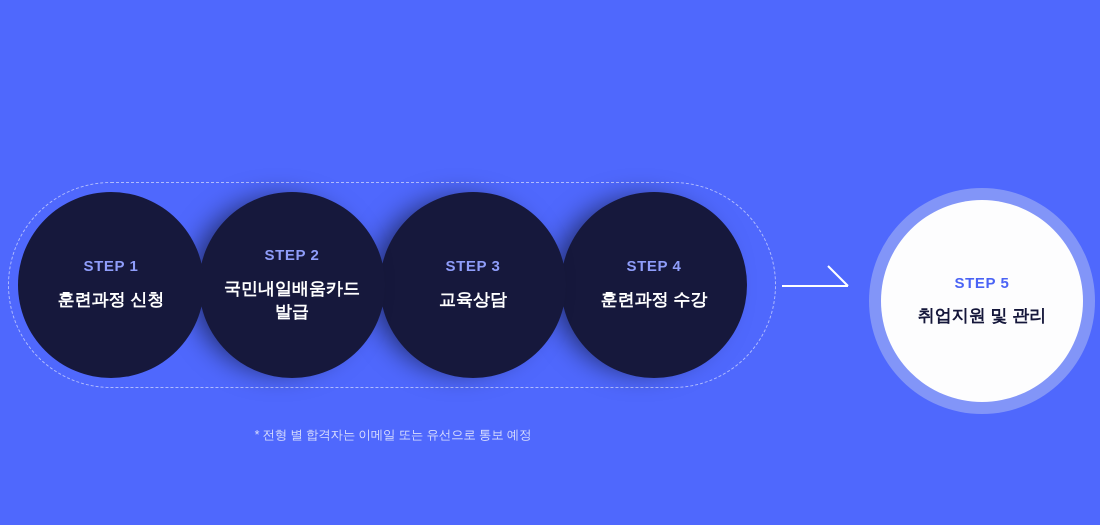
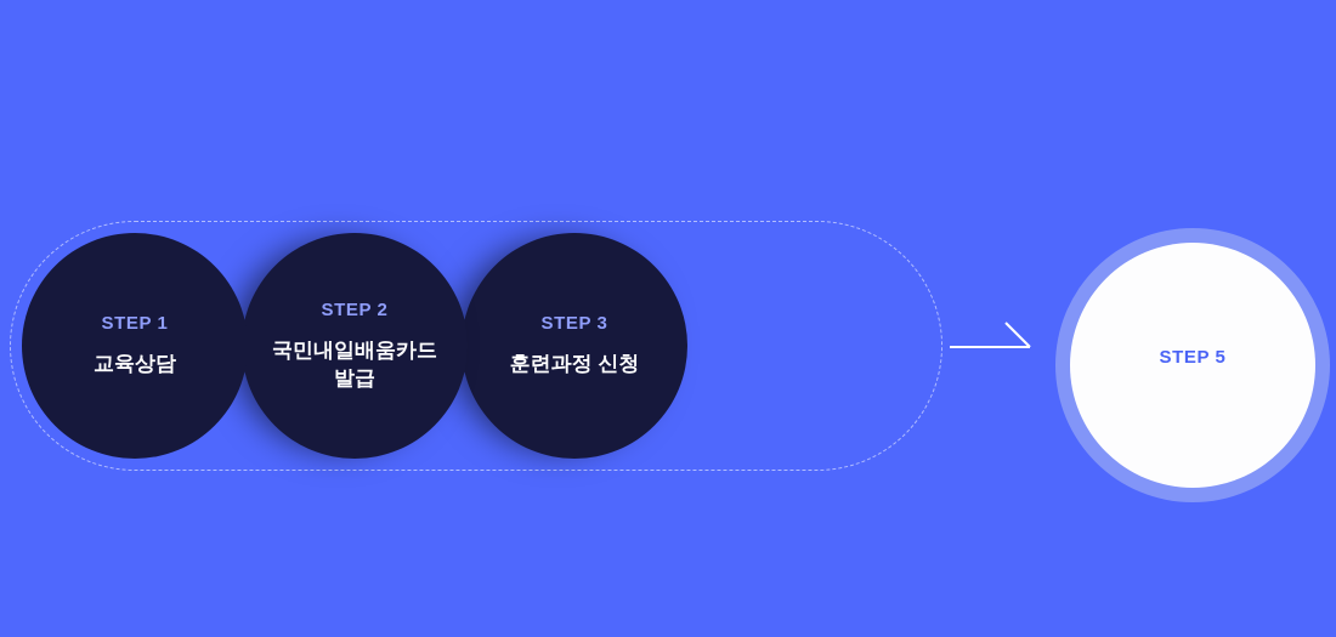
  STEP 1
- 훈련과정 신청
+ 교육상담
  STEP 2
  국민내일배움카드
  발급
  STEP 3
- 교육상담
+ 훈련과정 신청
- STEP 4
- 훈련과정 수강
  STEP 5
- 취업지원 및 관리
- * 전형 별 합격자는 이메일 또는 유선으로 통보 예정
